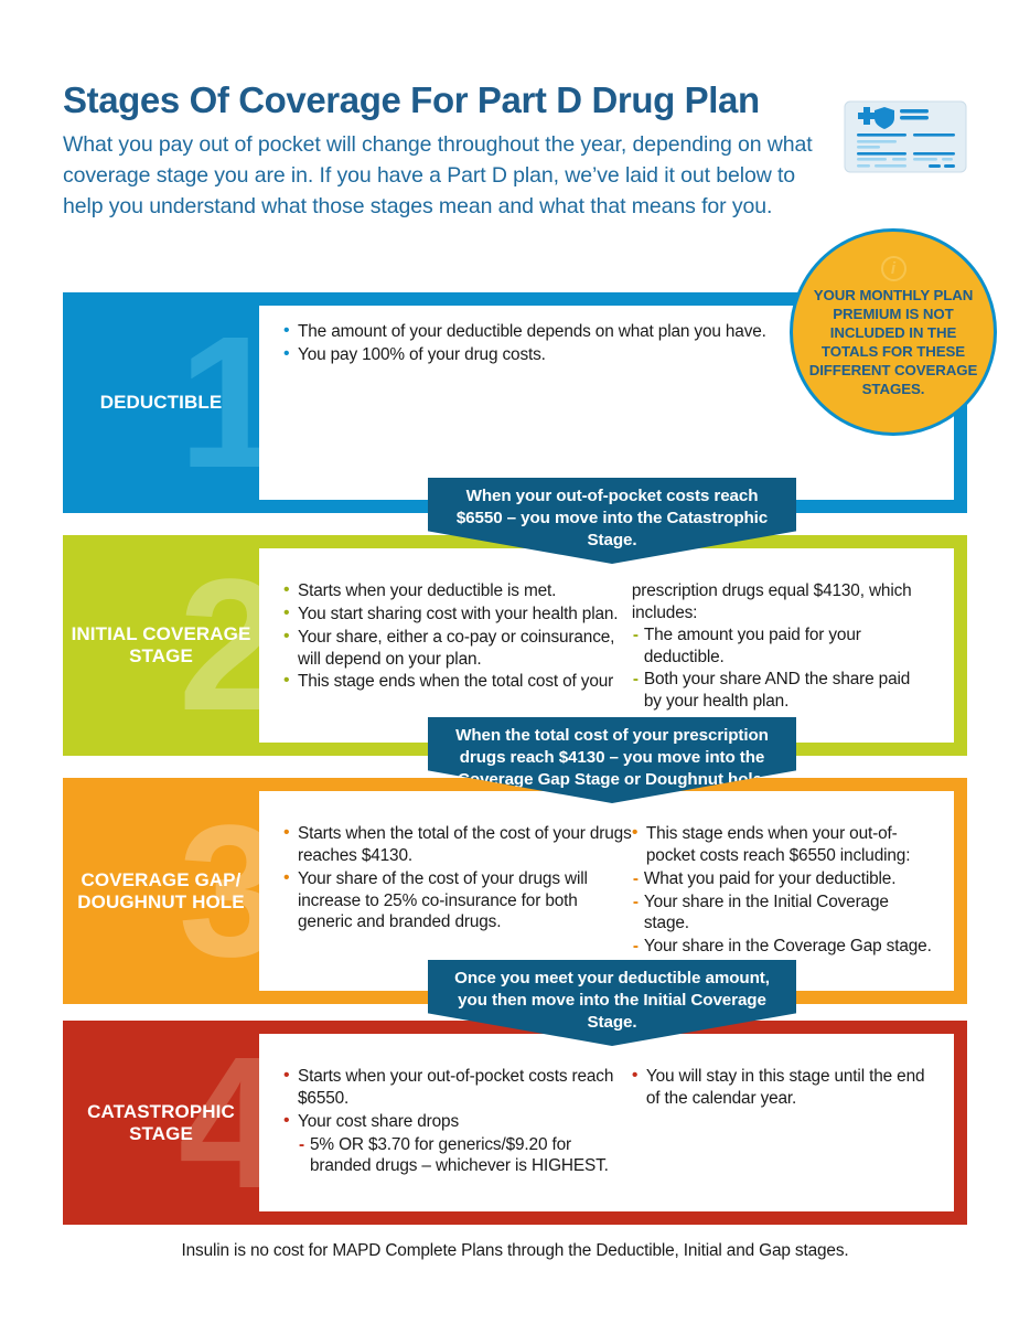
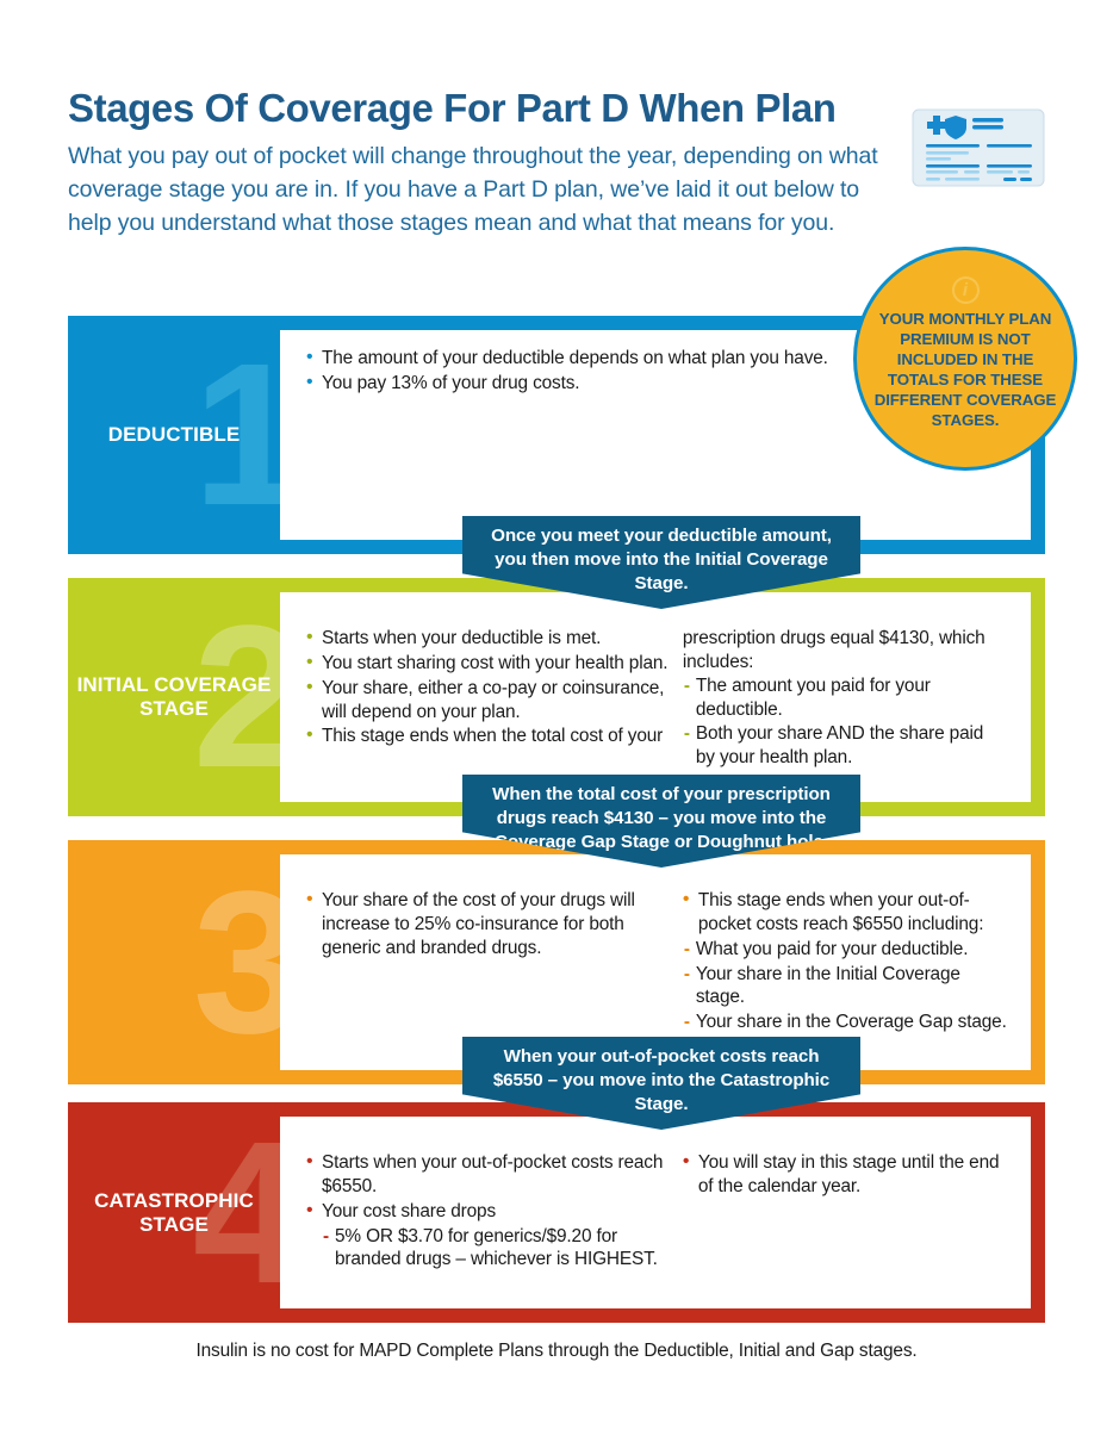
- Stages Of Coverage For Part D Drug Plan
+ Stages Of Coverage For Part D When Plan
  What you pay out of pocket will change throughout the year, depending on what coverage stage you are in. If you have a Part D plan, we’ve laid it out below to help you understand what those stages mean and what that means for you.
  i
  YOUR MONTHLY PLAN PREMIUM IS NOT INCLUDED IN THE TOTALS FOR THESE DIFFERENT COVERAGE STAGES.
  1
  DEDUCTIBLE
  The amount of your deductible depends on what plan you have.
- You pay 100% of your drug costs.
+ You pay 13% of your drug costs.
- When your out-of-pocket costs reach $6550 – you move into the Catastrophic Stage.
+ Once you meet your deductible amount, you then move into the Initial Coverage Stage.
  2
  INITIAL COVERAGE STAGE
  Starts when your deductible is met.
  You start sharing cost with your health plan.
  Your share, either a co-pay or coinsurance, will depend on your plan.
  This stage ends when the total cost of your
  prescription drugs equal $4130, which includes:
  The amount you paid for your deductible.
  Both your share AND the share paid by your health plan.
  When the total cost of your prescription drugs reach $4130 – you move into the verage Gap Stage or Doughnut ho
  3
- COVERAGE GAP/ DOUGHNUT HOLE
- Starts when the total of the cost of your drugs reaches $4130.
  Your share of the cost of your drugs will increase to 25% co-insurance for both generic and branded drugs.
  This stage ends when your out-of-pocket costs reach $6550 including:
  What you paid for your deductible.
  Your share in the Initial Coverage stage.
  Your share in the Coverage Gap stage.
- Once you meet your deductible amount, you then move into the Initial Coverage Stage.
+ When your out-of-pocket costs reach $6550 – you move into the Catastrophic Stage.
  4
  CATASTROPHIC STAGE
  Starts when your out-of-pocket costs reach $6550.
  Your cost share drops
  5% OR $3.70 for generics/$9.20 for branded drugs – whichever is HIGHEST.
  You will stay in this stage until the end of the calendar year.
  Insulin is no cost for MAPD Complete Plans through the Deductible, Initial and Gap stages.
